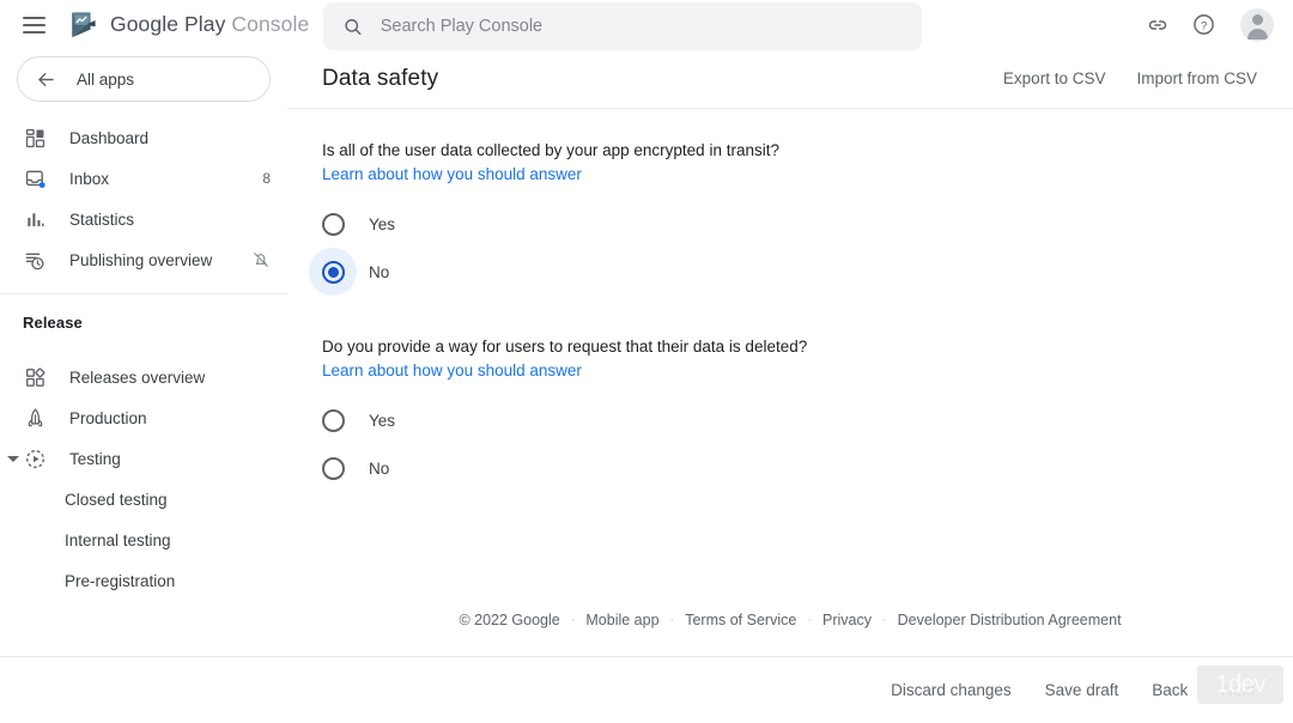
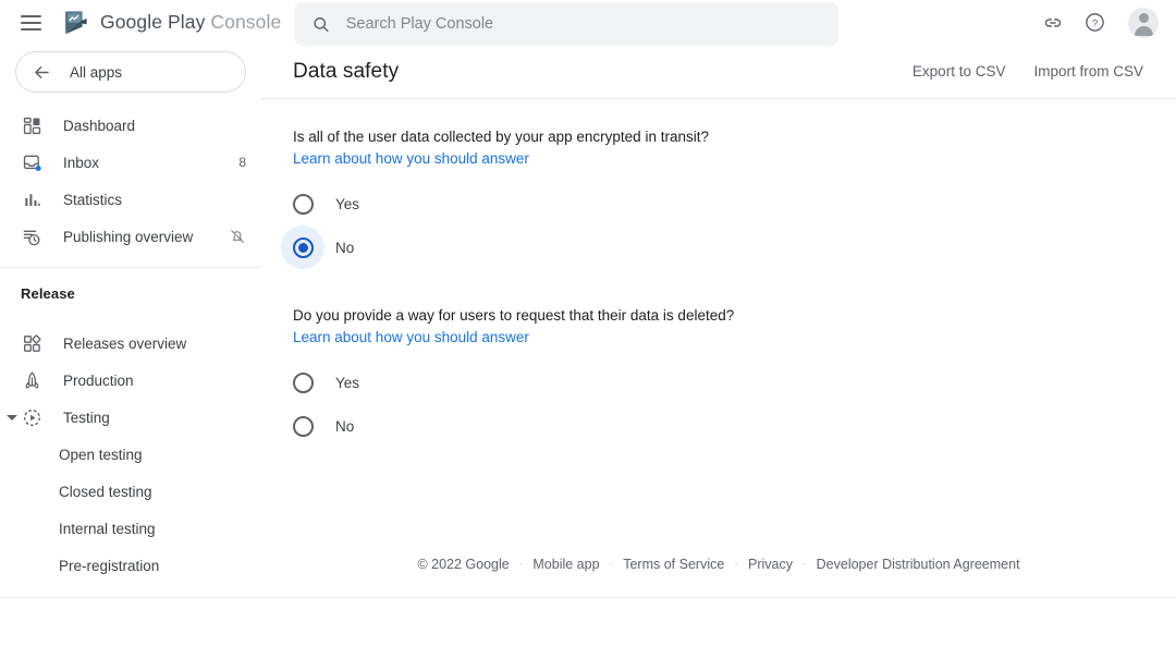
  Google Play Console
  Search Play Console
  ?
  All apps
  Dashboard
  Inbox
  8
  Statistics
  Publishing overview
  Release
  Releases overview
  Production
  Testing
+ Open testing
  Closed testing
  Internal testing
  Pre-registration
  Data safety
  Export to CSV
  Import from CSV
  Is all of the user data collected by your app encrypted in transit?
  Learn about how you should answer
  Yes
  No
  Do you provide a way for users to request that their data is deleted?
  Learn about how you should answer
  Yes
  No
  © 2022 Google
  ·
  Mobile app
  ·
  Terms of Service
  ·
  Privacy
  ·
  Developer Distribution Agreement
- Discard changes
- Save draft
- Back
- 1dev
